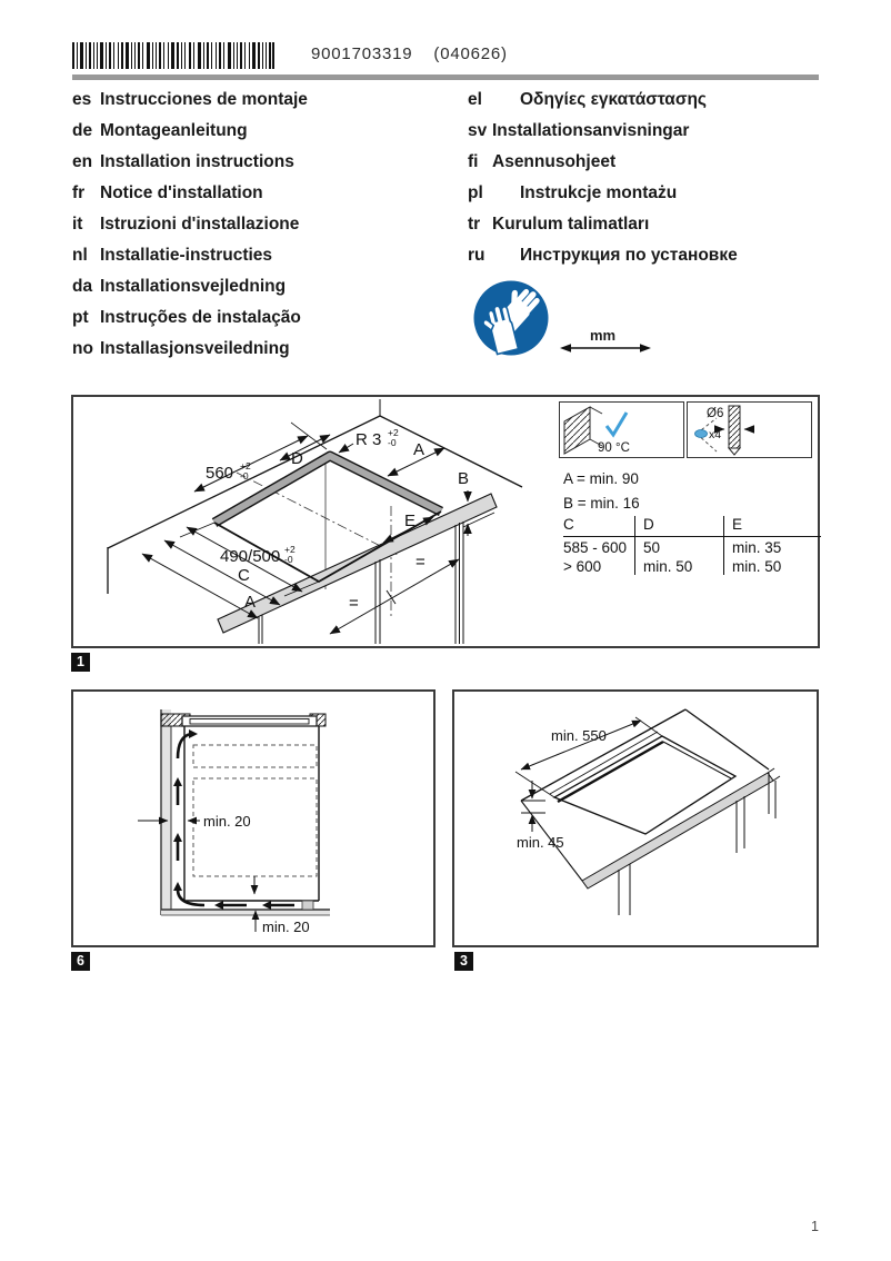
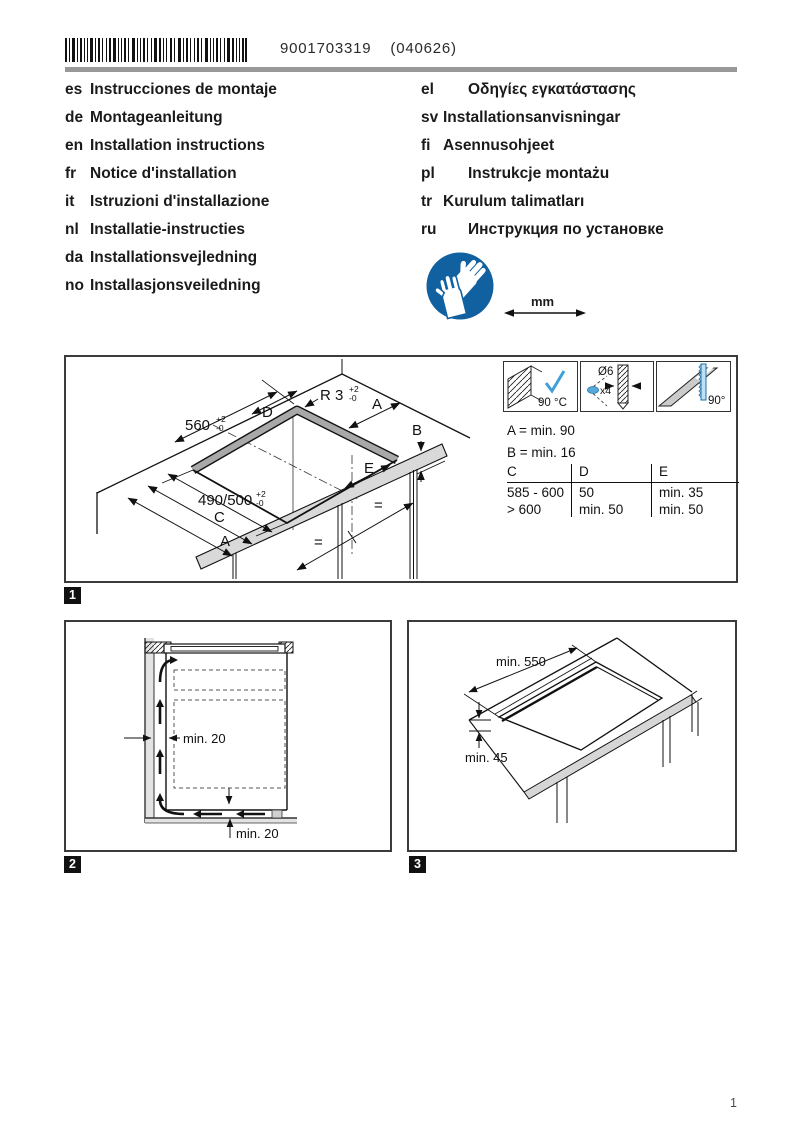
  9001703319 (040626)
  es Instrucciones de montaje
  de Montageanleitung
  en Installation instructions
  fr Notice d'installation
  it Istruzioni d'installazione
  nl Installatie-instructies
  da Installationsvejledning
- pt Instruções de instalação
  no Installasjonsveiledning
  el Οδηγίες εγκατάστασης
  sv Installationsanvisningar
  fi Asennusohjeet
  pl Instrukcje montażu
  tr Kurulum talimatları
  ru Инструкция по установке
  mm
  560
  +2
  -0
  D
  R 3
  +2
  -0
  A
  B
  E
  490/500
  +2
  -0
  C
  A
  =
  =
  90 °C
  Ø6
  x4
+ 90°
  A = min. 90
  B = min. 16
  C	D	E
  585 - 600	50	min. 35
  > 600	min. 50	min. 50
  1
  min. 20
  min. 20
- 6
+ 2
  min. 550
  min. 45
  3
  1
